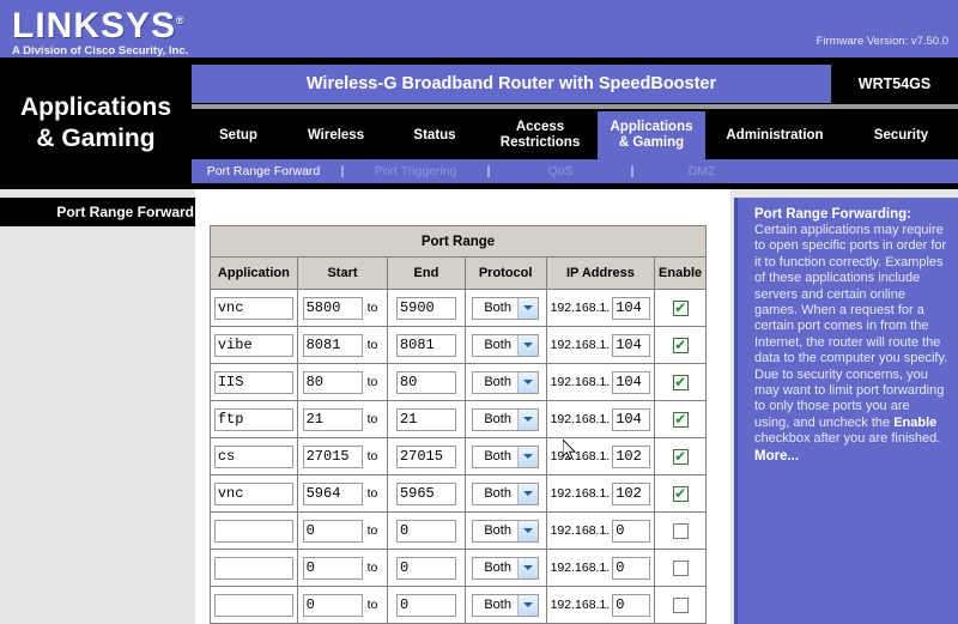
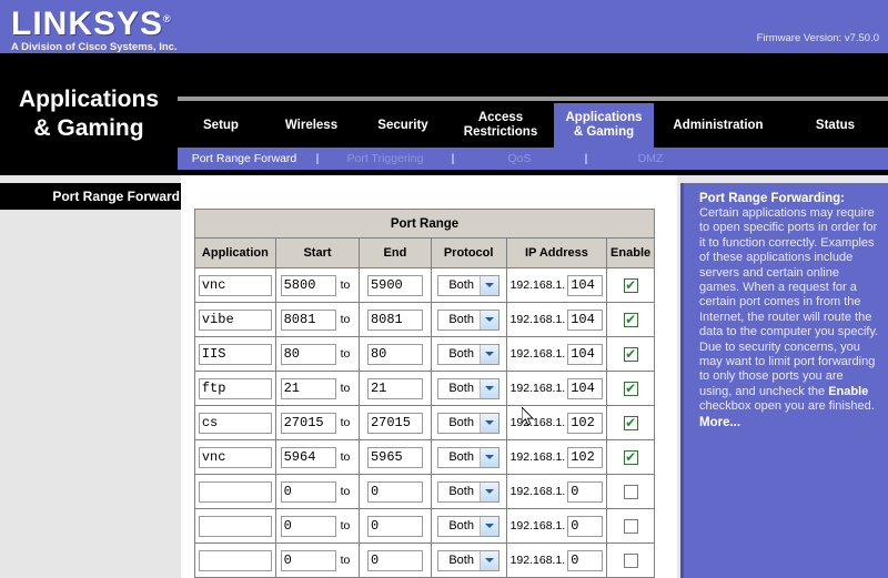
  LINKSYS®
- A Division of Cisco Security, Inc.
+ A Division of Cisco Systems, Inc.
  Firmware Version: v7.50.0
  Applications
  & Gaming
- Wireless-G Broadband Router with SpeedBooster
- WRT54GS
  Setup
  Wireless
- Status
+ Security
  Access
  Restrictions
  Applications
  & Gaming
  Administration
- Security
+ Status
  Port Range Forward
  |
  Port Triggering
  |
  QoS
  |
  DMZ
  Port Range Forward
  Port Range
  Application	Start	End	Protocol	IP Address	Enable
  vnc	5800 to	5900	Both	192.168.1. 104	✔
  vibe	8081 to	8081	Both	192.168.1. 104	✔
  IIS	80 to	80	Both	192.168.1. 104	✔
  ftp	21 to	21	Both	192.168.1. 104	✔
  cs	27015 to	27015	Both	192.168.1. 102	✔
  vnc	5964 to	5965	Both	192.168.1. 102	✔
  	0 to	0	Both	192.168.1. 0
  	0 to	0	Both	192.168.1. 0
  	0 to	0	Both	192.168.1. 0
  Port Range Forwarding:
- Certain applications may require to open specific ports in order for it to function correctly. Examples of these applications include servers and certain online games. When a request for a certain port comes in from the Internet, the router will route the data to the computer you specify. Due to security concerns, you may want to limit port forwarding to only those ports you are using, and uncheck the Enable checkbox after you are finished.
+ Certain applications may require to open specific ports in order for it to function correctly. Examples of these applications include servers and certain online games. When a request for a certain port comes in from the Internet, the router will route the data to the computer you specify. Due to security concerns, you may want to limit port forwarding to only those ports you are using, and uncheck the Enable checkbox open you are finished.
  More...
